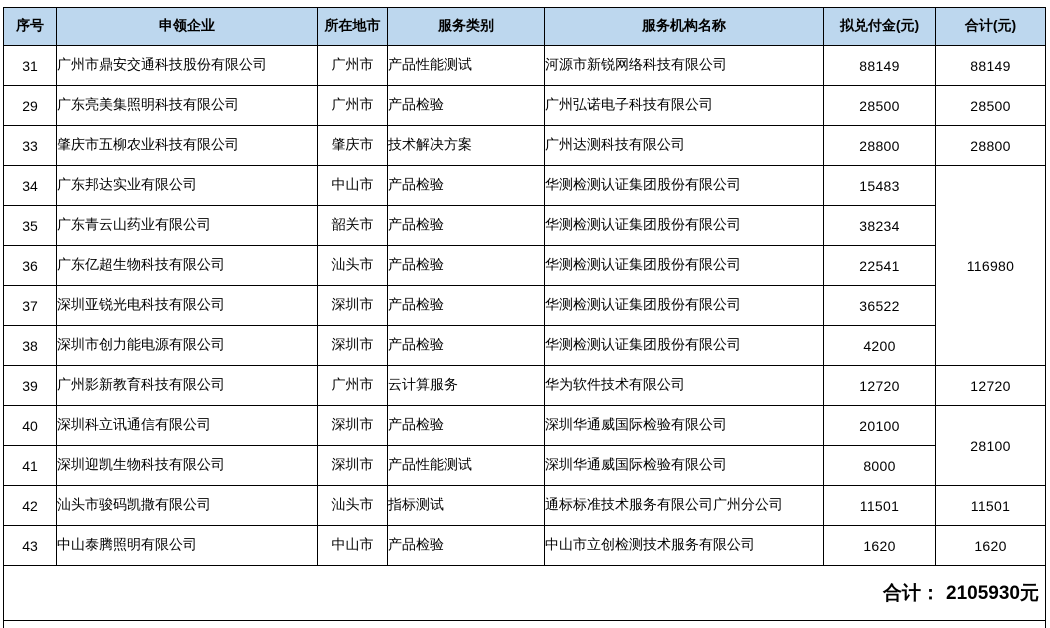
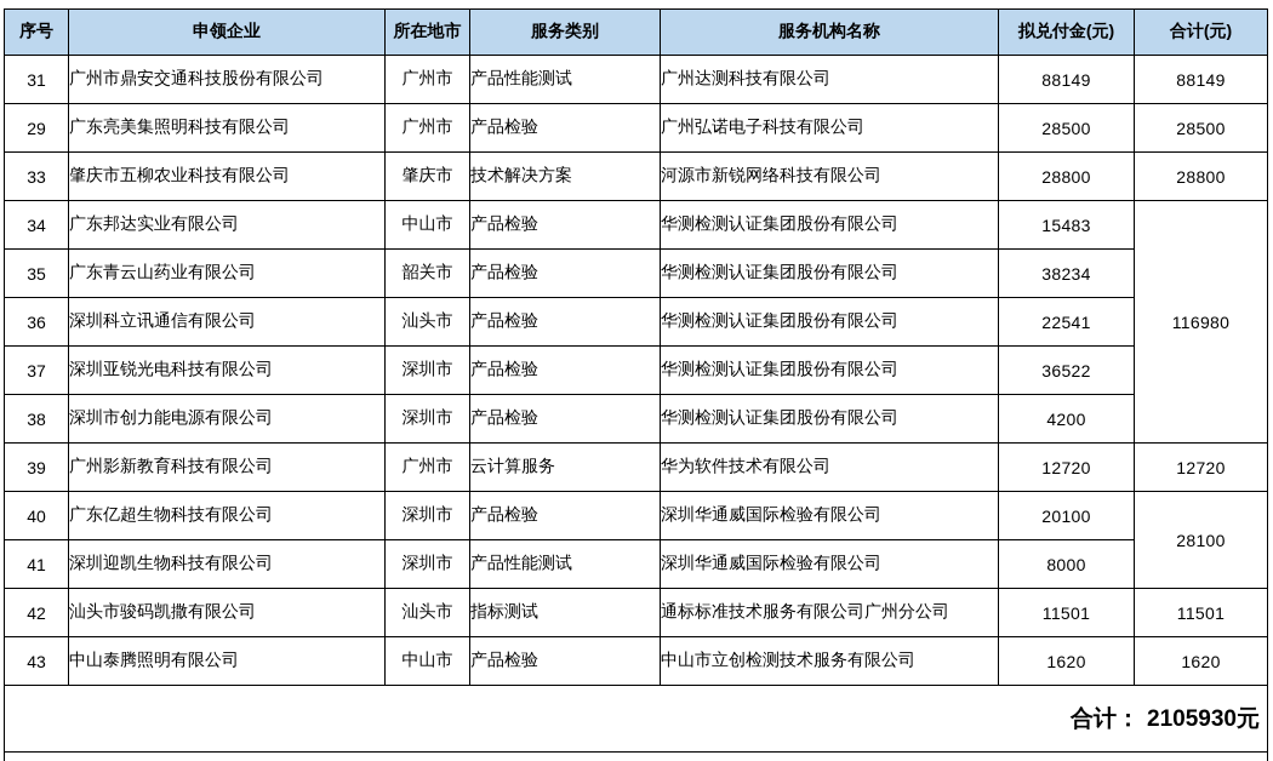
  序号	申领企业	所在地市	服务类别	服务机构名称	拟兑付金(元)	合计(元)
- 31	广州市鼎安交通科技股份有限公司	广州市	产品性能测试	河源市新锐网络科技有限公司	88149	88149
+ 31	广州市鼎安交通科技股份有限公司	广州市	产品性能测试	广州达测科技有限公司	88149	88149
  29	广东亮美集照明科技有限公司	广州市	产品检验	广州弘诺电子科技有限公司	28500	28500
- 33	肇庆市五柳农业科技有限公司	肇庆市	技术解决方案	广州达测科技有限公司	28800	28800
+ 33	肇庆市五柳农业科技有限公司	肇庆市	技术解决方案	河源市新锐网络科技有限公司	28800	28800
  34	广东邦达实业有限公司	中山市	产品检验	华测检测认证集团股份有限公司	15483	116980
  35	广东青云山药业有限公司	韶关市	产品检验	华测检测认证集团股份有限公司	38234
- 36	广东亿超生物科技有限公司	汕头市	产品检验	华测检测认证集团股份有限公司	22541
+ 36	深圳科立讯通信有限公司	汕头市	产品检验	华测检测认证集团股份有限公司	22541
  37	深圳亚锐光电科技有限公司	深圳市	产品检验	华测检测认证集团股份有限公司	36522
  38	深圳市创力能电源有限公司	深圳市	产品检验	华测检测认证集团股份有限公司	4200
  39	广州影新教育科技有限公司	广州市	云计算服务	华为软件技术有限公司	12720	12720
- 40	深圳科立讯通信有限公司	深圳市	产品检验	深圳华通威国际检验有限公司	20100	28100
+ 40	广东亿超生物科技有限公司	深圳市	产品检验	深圳华通威国际检验有限公司	20100	28100
  41	深圳迎凯生物科技有限公司	深圳市	产品性能测试	深圳华通威国际检验有限公司	8000
  42	汕头市骏码凯撒有限公司	汕头市	指标测试	通标标准技术服务有限公司广州分公司	11501	11501
  43	中山泰腾照明有限公司	中山市	产品检验	中山市立创检测技术服务有限公司	1620	1620
  合计： 2105930元
